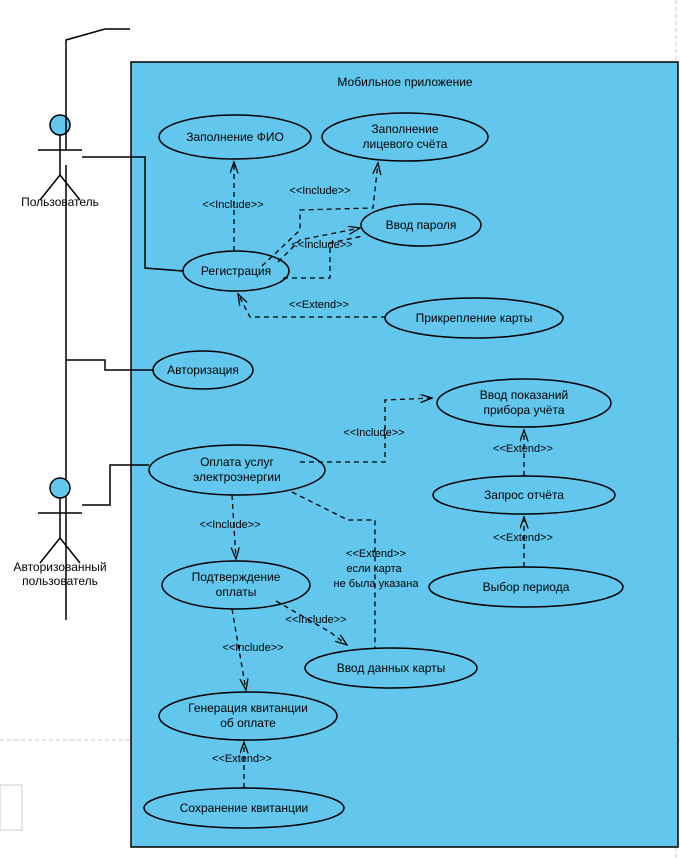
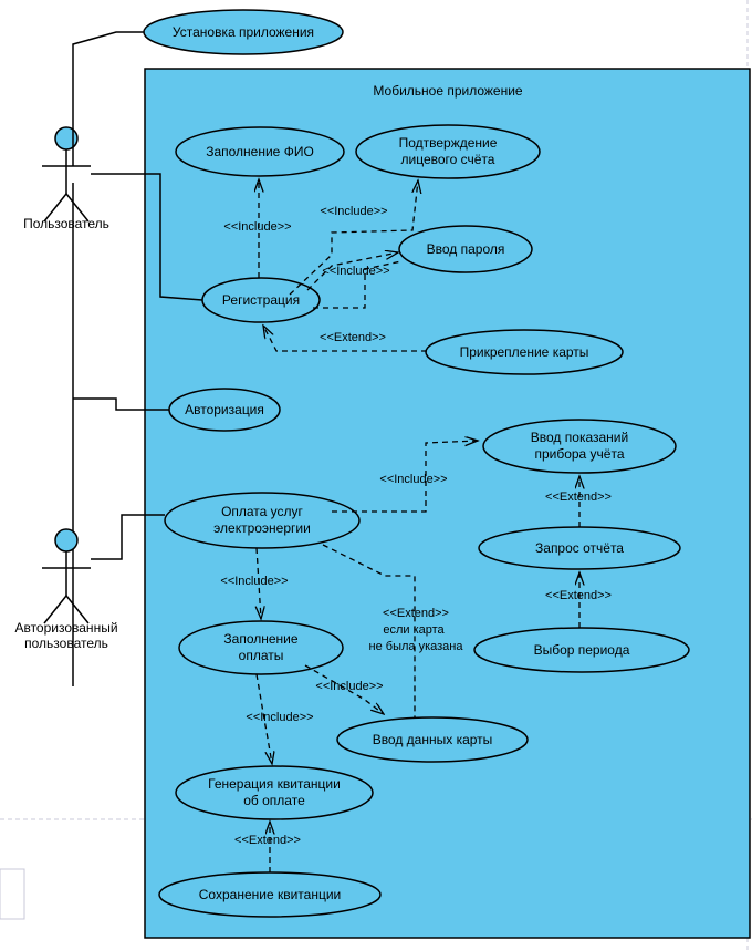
  Мобильное приложение
  Пользователь
  Авторизованный
  пользователь
+ Установка приложения
  Заполнение ФИО
- Заполнение
+ Подтверждение
  лицевого счёта
  Ввод пароля
  Регистрация
  Прикрепление карты
  Авторизация
  Ввод показаний
  прибора учёта
  Оплата услуг
  электроэнергии
  Запрос отчёта
  Выбор периода
- Подтверждение
+ Заполнение
  оплаты
  Ввод данных карты
  Генерация квитанции
  об оплате
  Сохранение квитанции
  <<Include>>
  <<Include>>
  <<Include>>
  <<Extend>>
  <<Include>>
  <<Extend>>
  <<Extend>>
  <<Include>>
  <<Extend>>
  если карта
  не была указана
  <<Include>>
  <<Include>>
  <<Extend>>
